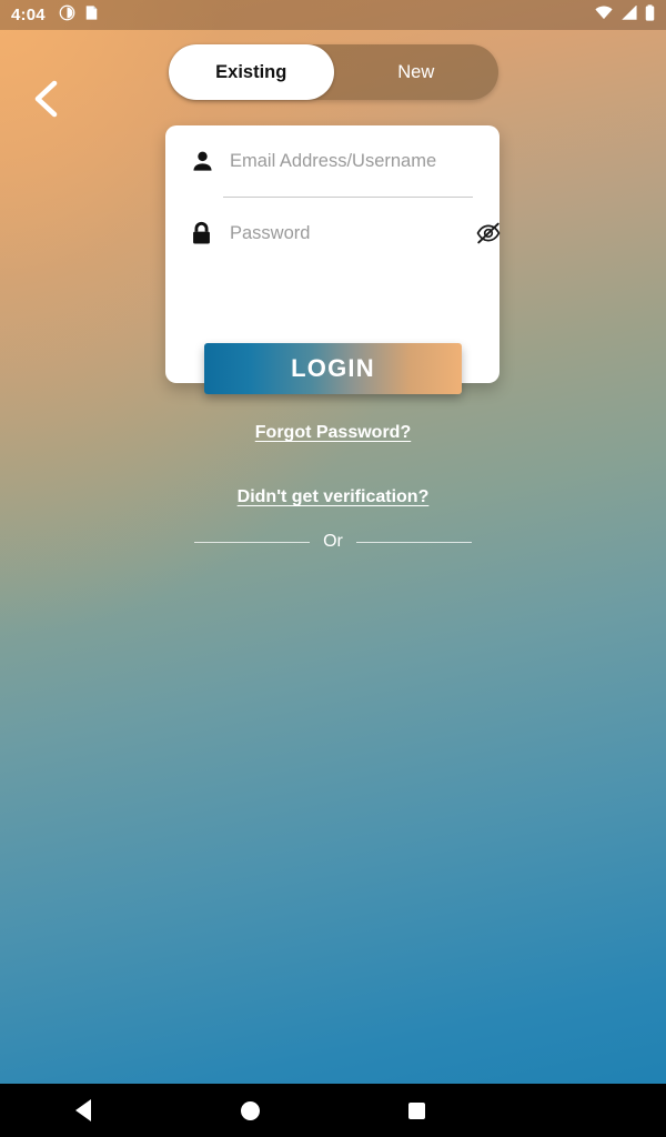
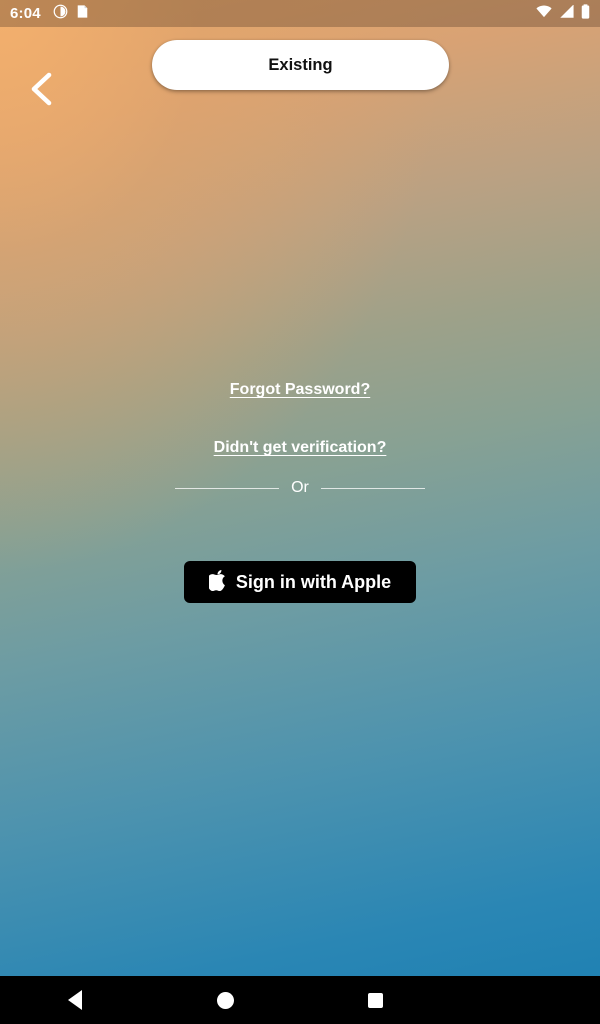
- 4:04
+ 6:04
  Existing
- New
- Email Address/Username
- Password
- LOGIN
  Forgot Password?
  Didn't get verification?
  Or
+ Sign in with Apple
